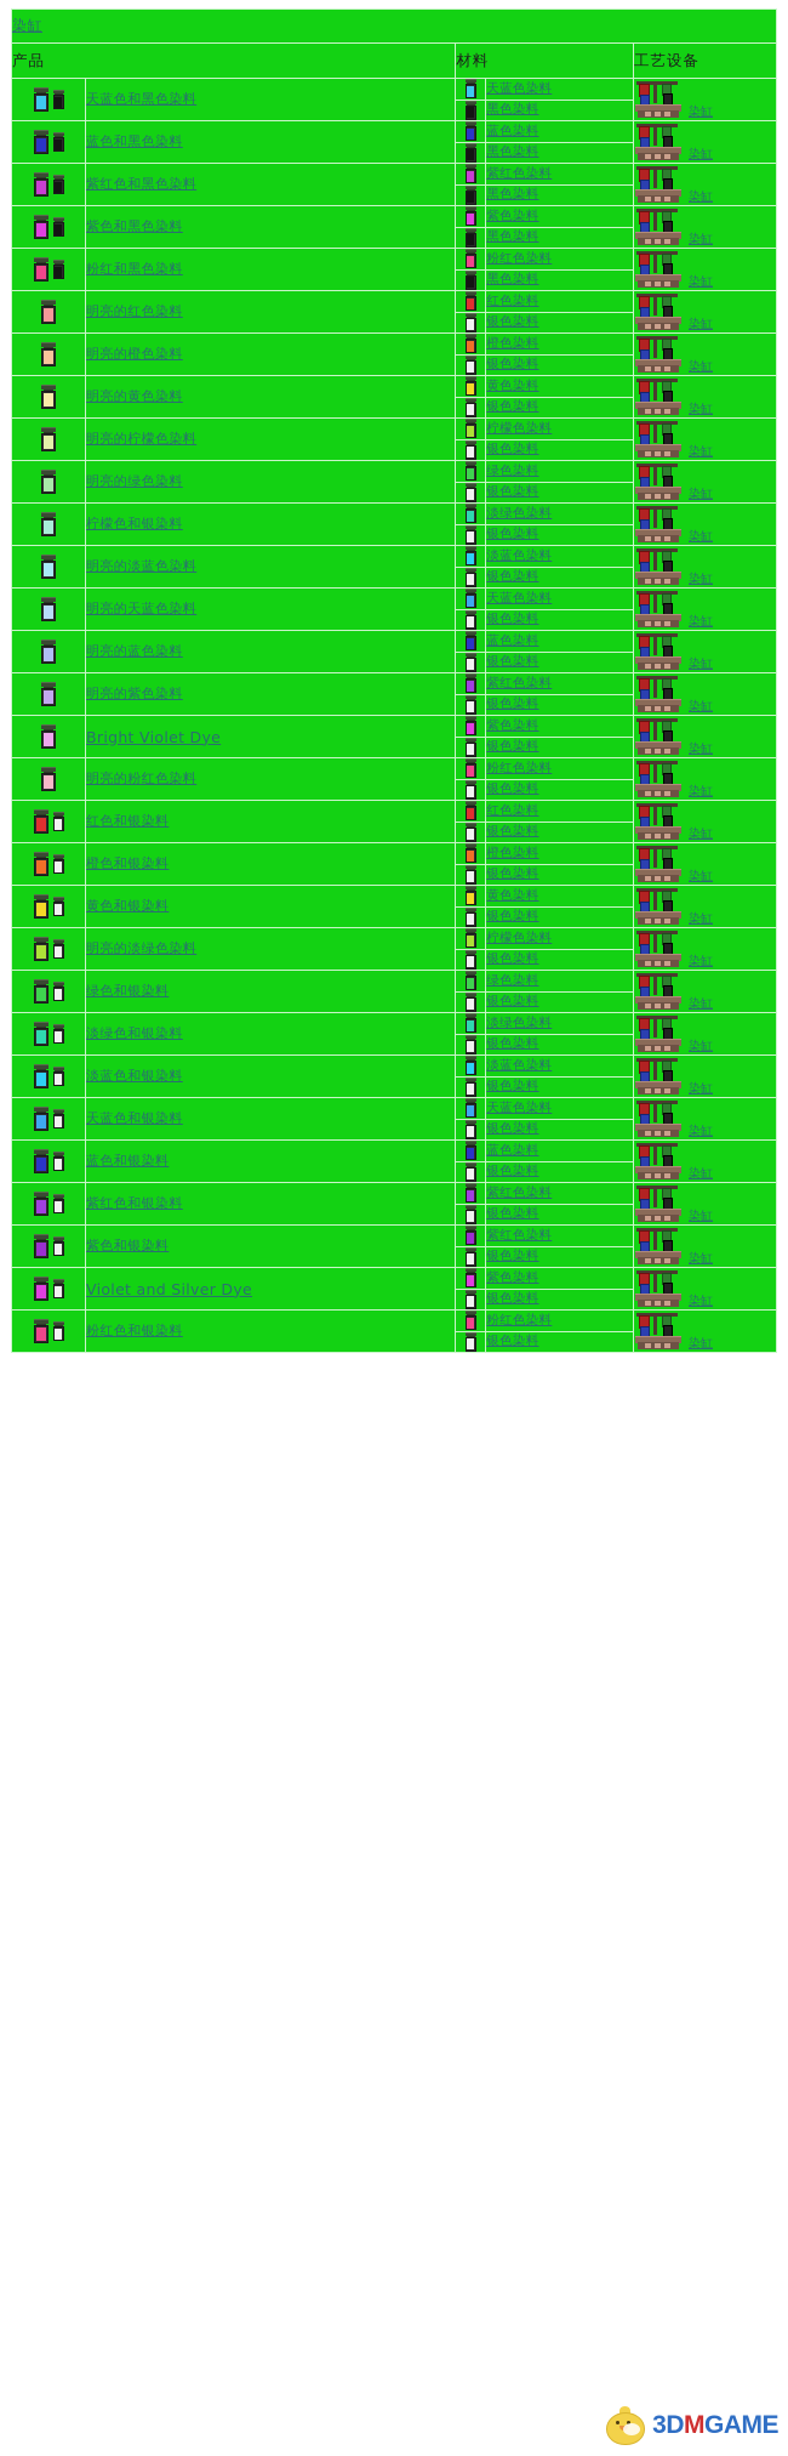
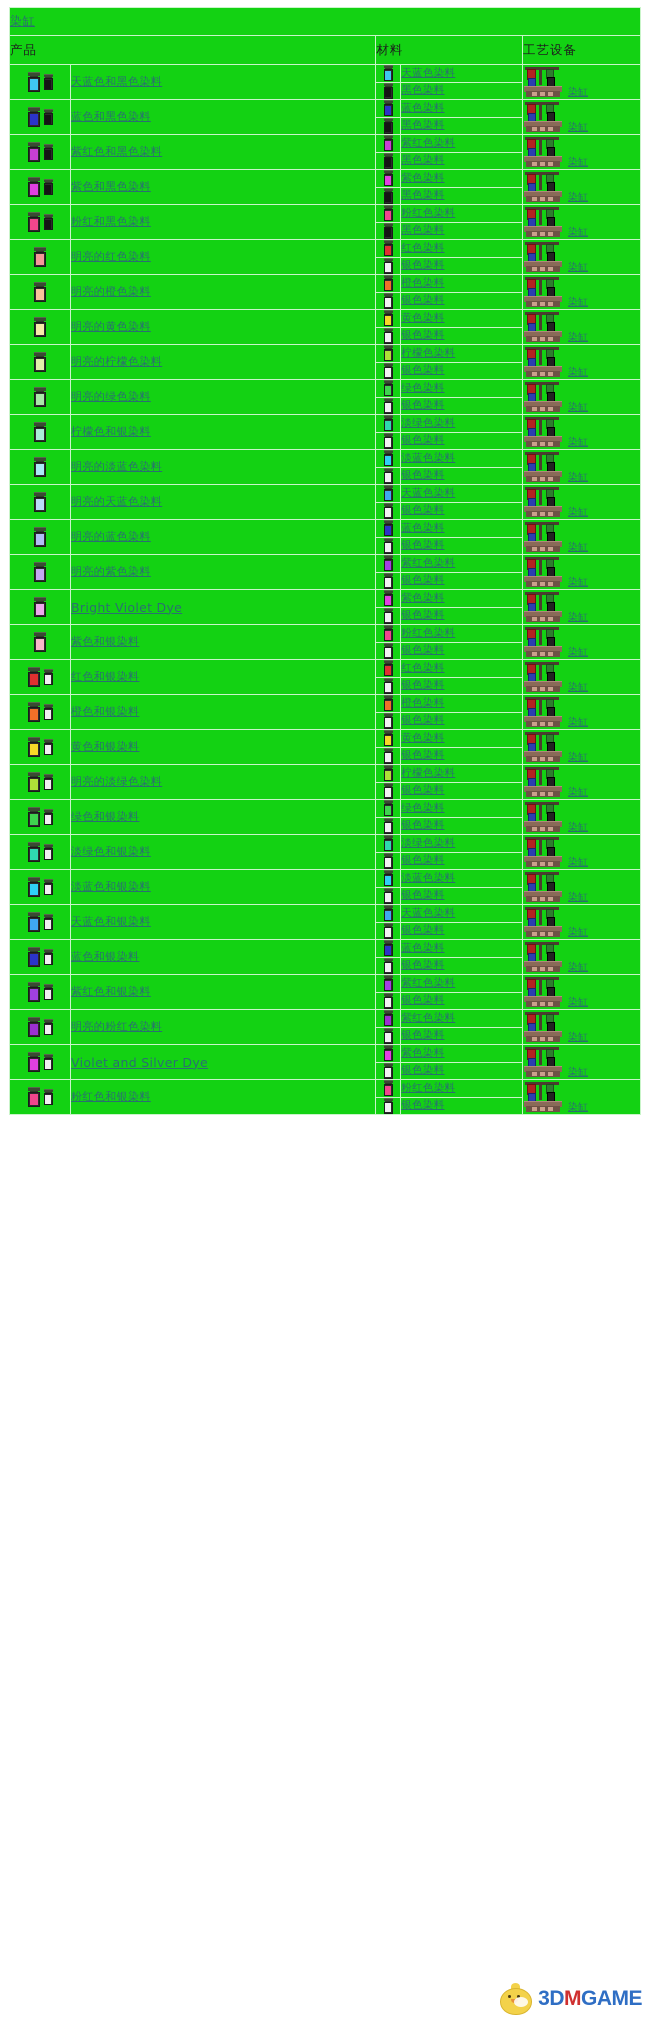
  染缸
  产品	材料	工艺设备
  	天蓝色和黑色染料		天蓝色染料	染缸
  	黑色染料
  	蓝色和黑色染料		蓝色染料	染缸
  	黑色染料
  	紫红色和黑色染料		紫红色染料	染缸
  	黑色染料
  	紫色和黑色染料		紫色染料	染缸
  	黑色染料
  	粉红和黑色染料		粉红色染料	染缸
  	黑色染料
  	明亮的红色染料		红色染料	染缸
  	银色染料
  	明亮的橙色染料		橙色染料	染缸
  	银色染料
  	明亮的黄色染料		黄色染料	染缸
  	银色染料
  	明亮的柠檬色染料		柠檬色染料	染缸
  	银色染料
  	明亮的绿色染料		绿色染料	染缸
  	银色染料
  	柠檬色和银染料		淡绿色染料	染缸
  	银色染料
  	明亮的淡蓝色染料		淡蓝色染料	染缸
  	银色染料
  	明亮的天蓝色染料		天蓝色染料	染缸
  	银色染料
  	明亮的蓝色染料		蓝色染料	染缸
  	银色染料
  	明亮的紫色染料		紫红色染料	染缸
  	银色染料
  	Bright Violet Dye		紫色染料	染缸
  	银色染料
- 	明亮的粉红色染料		粉红色染料	染缸
+ 	紫色和银染料		粉红色染料	染缸
  	银色染料
  	红色和银染料		红色染料	染缸
  	银色染料
  	橙色和银染料		橙色染料	染缸
  	银色染料
  	黄色和银染料		黄色染料	染缸
  	银色染料
  	明亮的淡绿色染料		柠檬色染料	染缸
  	银色染料
  	绿色和银染料		绿色染料	染缸
  	银色染料
  	淡绿色和银染料		淡绿色染料	染缸
  	银色染料
  	淡蓝色和银染料		淡蓝色染料	染缸
  	银色染料
  	天蓝色和银染料		天蓝色染料	染缸
  	银色染料
  	蓝色和银染料		蓝色染料	染缸
  	银色染料
  	紫红色和银染料		紫红色染料	染缸
  	银色染料
- 	紫色和银染料		紫红色染料	染缸
+ 	明亮的粉红色染料		紫红色染料	染缸
  	银色染料
  	Violet and Silver Dye		紫色染料	染缸
  	银色染料
  	粉红色和银染料		粉红色染料	染缸
  	银色染料
  3DMGAME
